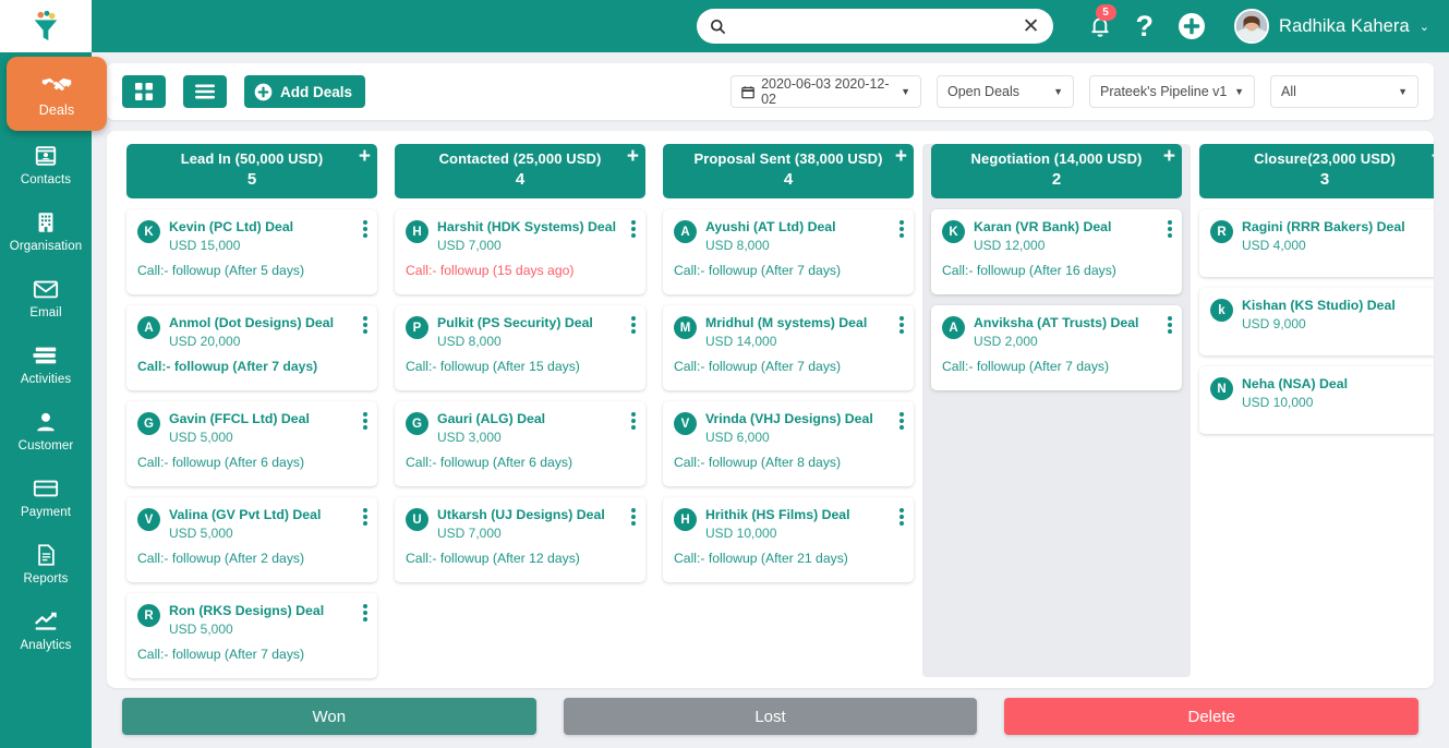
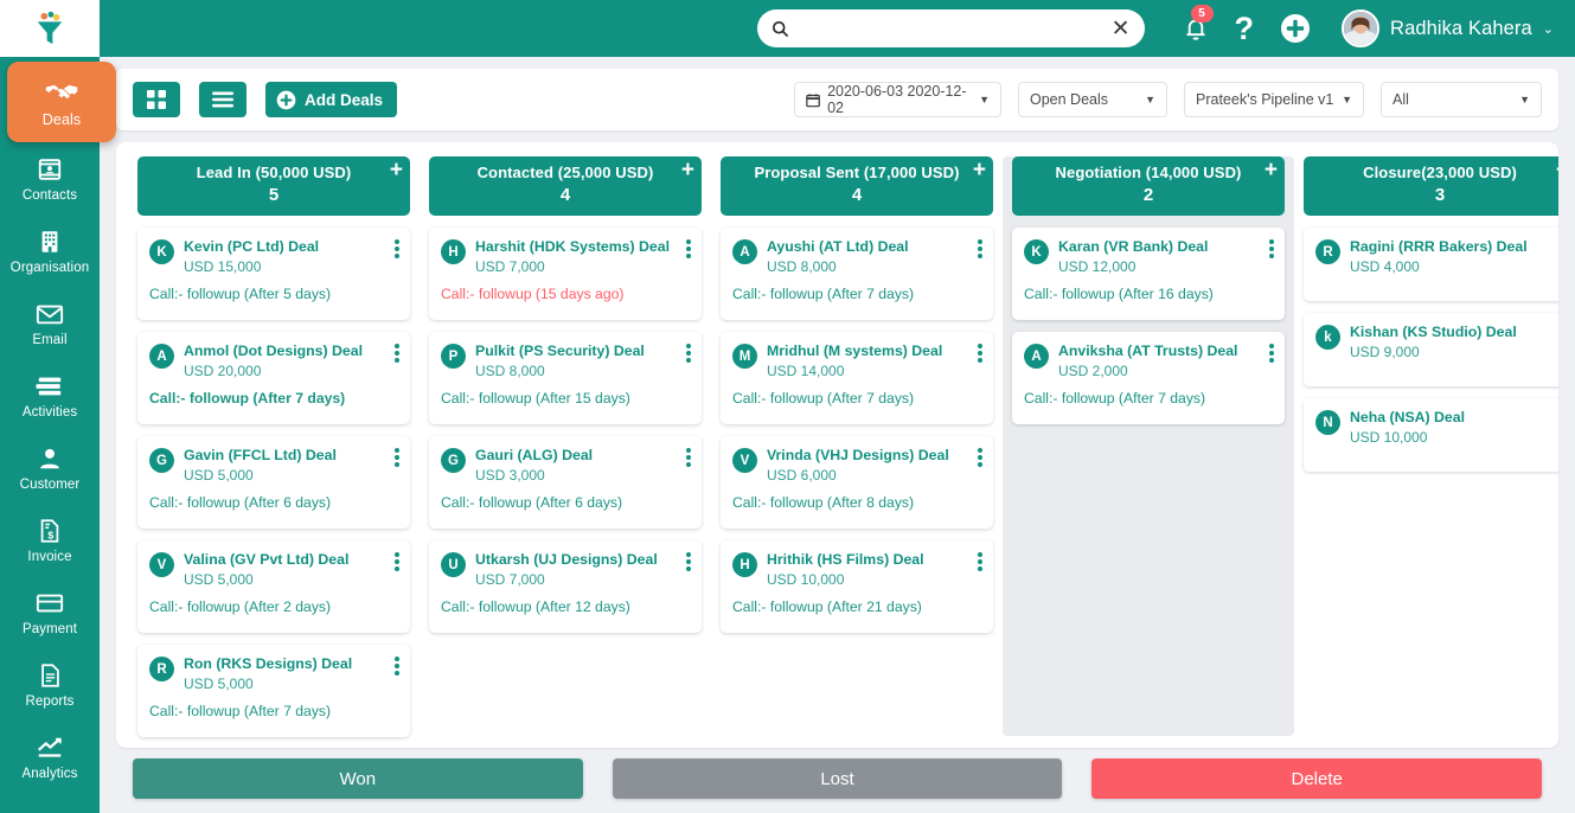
  Deals
  Contacts
  Organisation
  Email
  Activities
  Customer
+ $
+ Invoice
  Payment
  Reports
  Analytics
  ✕
  5
  ?
  Radhika Kahera
  ⌄
  Add Deals
  2020-06-03 2020-12-02
  ▼
  Open Deals
  ▼
  Prateek's Pipeline v1
  ▼
  All
  ▼
  Lead In (50,000 USD)
  5
  +
  K
  Kevin (PC Ltd) Deal
  USD 15,000
  Call:- followup (After 5 days)
  A
  Anmol (Dot Designs) Deal
  USD 20,000
  Call:- followup (After 7 days)
  G
  Gavin (FFCL Ltd) Deal
  USD 5,000
  Call:- followup (After 6 days)
  V
  Valina (GV Pvt Ltd) Deal
  USD 5,000
  Call:- followup (After 2 days)
  R
  Ron (RKS Designs) Deal
  USD 5,000
  Call:- followup (After 7 days)
  Contacted (25,000 USD)
  4
  +
  H
  Harshit (HDK Systems) Deal
  USD 7,000
  Call:- followup (15 days ago)
  P
  Pulkit (PS Security) Deal
  USD 8,000
  Call:- followup (After 15 days)
  G
  Gauri (ALG) Deal
  USD 3,000
  Call:- followup (After 6 days)
  U
  Utkarsh (UJ Designs) Deal
  USD 7,000
  Call:- followup (After 12 days)
- Proposal Sent (38,000 USD)
+ Proposal Sent (17,000 USD)
  4
  +
  A
  Ayushi (AT Ltd) Deal
  USD 8,000
  Call:- followup (After 7 days)
  M
  Mridhul (M systems) Deal
  USD 14,000
  Call:- followup (After 7 days)
  V
  Vrinda (VHJ Designs) Deal
  USD 6,000
  Call:- followup (After 8 days)
  H
  Hrithik (HS Films) Deal
  USD 10,000
  Call:- followup (After 21 days)
  Negotiation (14,000 USD)
  2
  +
  K
  Karan (VR Bank) Deal
  USD 12,000
  Call:- followup (After 16 days)
  A
  Anviksha (AT Trusts) Deal
  USD 2,000
  Call:- followup (After 7 days)
  Closure(23,000 USD)
  3
  R
  Ragini (RRR Bakers) Deal
  USD 4,000
  k
  Kishan (KS Studio) Deal
  USD 9,000
  N
  Neha (NSA) Deal
  USD 10,000
  Won
  Lost
  Delete
